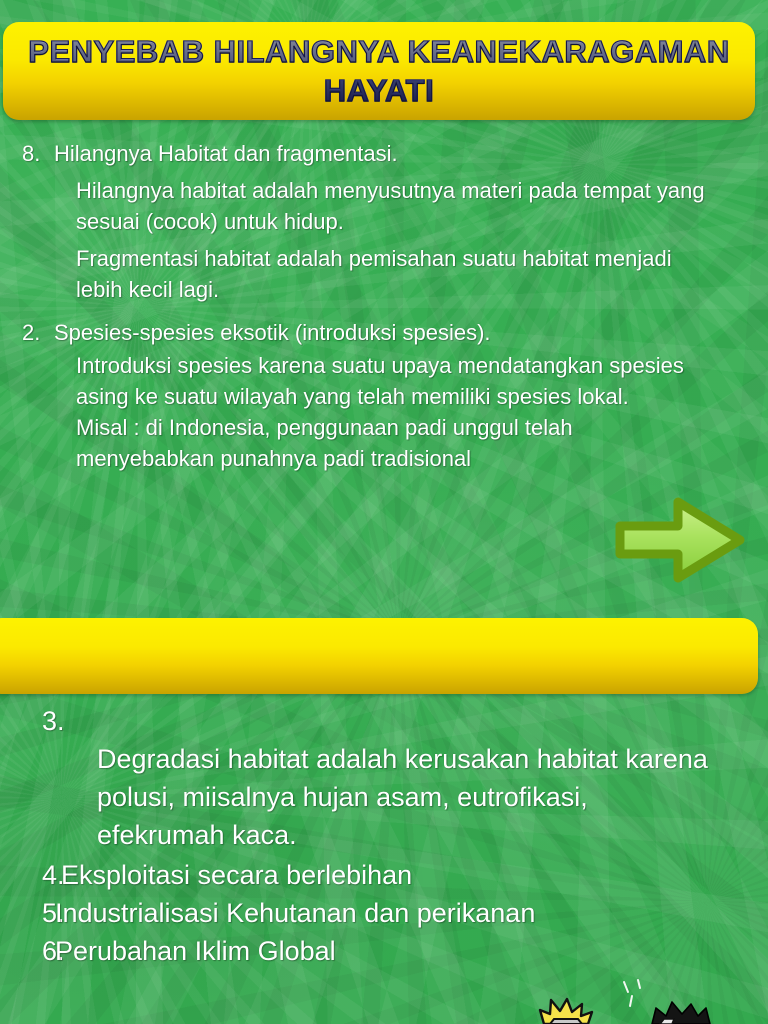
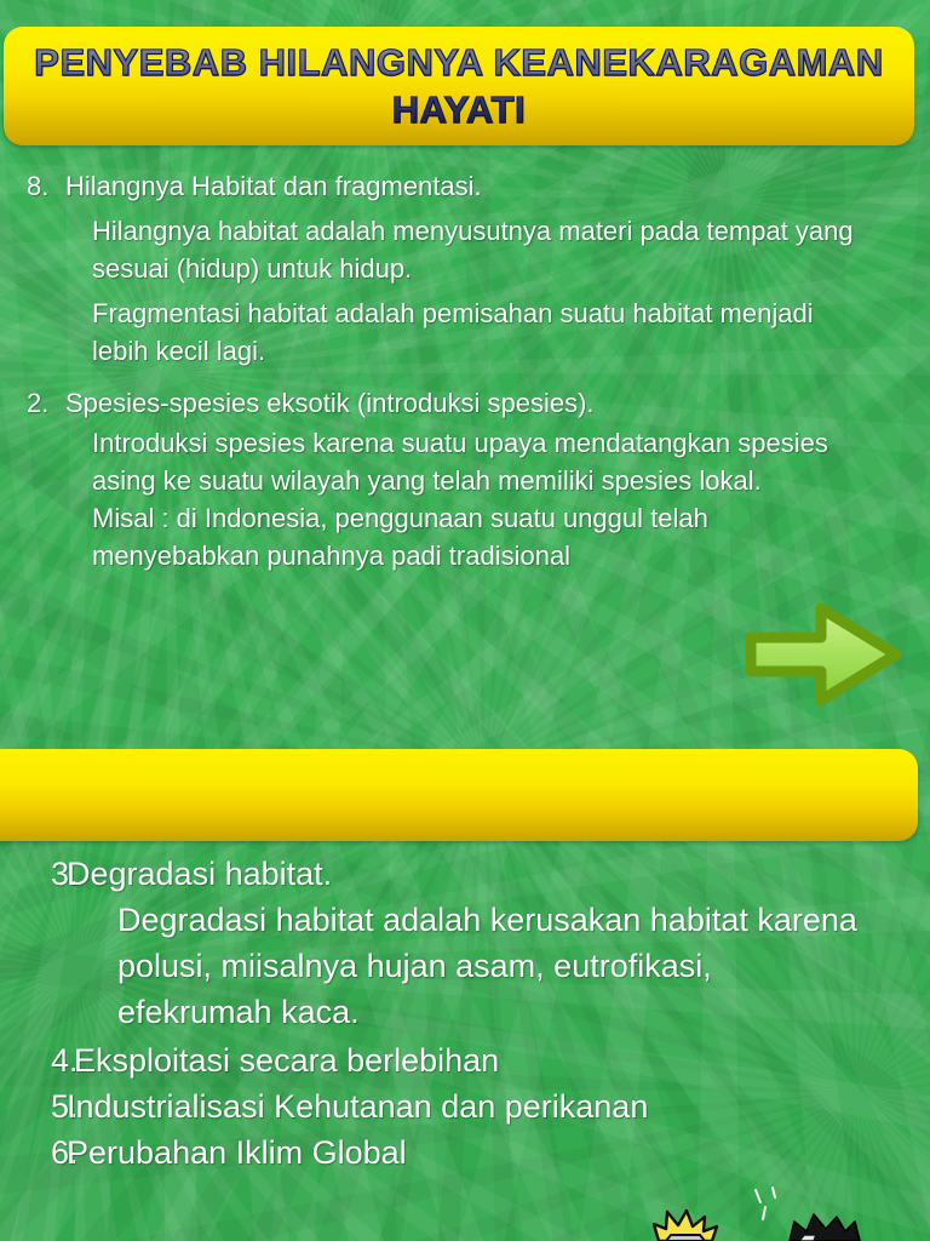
  PENYEBAB HILANGNYA KEANEKARAGAMAN
  HAYATI
  8.
  Hilangnya Habitat dan fragmentasi.
- Hilangnya habitat adalah menyusutnya materi pada tempat yang sesuai (cocok) untuk hidup.
+ Hilangnya habitat adalah menyusutnya materi pada tempat yang sesuai (hidup) untuk hidup.
  Fragmentasi habitat adalah pemisahan suatu habitat menjadi lebih kecil lagi.
  2.
  Spesies-spesies eksotik (introduksi spesies).
  Introduksi spesies karena suatu upaya mendatangkan spesies asing ke suatu wilayah yang telah memiliki spesies lokal.
- Misal : di Indonesia, penggunaan padi unggul telah menyebabkan punahnya padi tradisional
+ Misal : di Indonesia, penggunaan suatu unggul telah menyebabkan punahnya padi tradisional
  3.
+ Degradasi habitat.
  Degradasi habitat adalah kerusakan habitat karena polusi, miisalnya hujan asam, eutrofikasi, efekrumah kaca.
  4.
  Eksploitasi secara berlebihan
  5.
  Industrialisasi Kehutanan dan perikanan
  6.
  Perubahan Iklim Global
